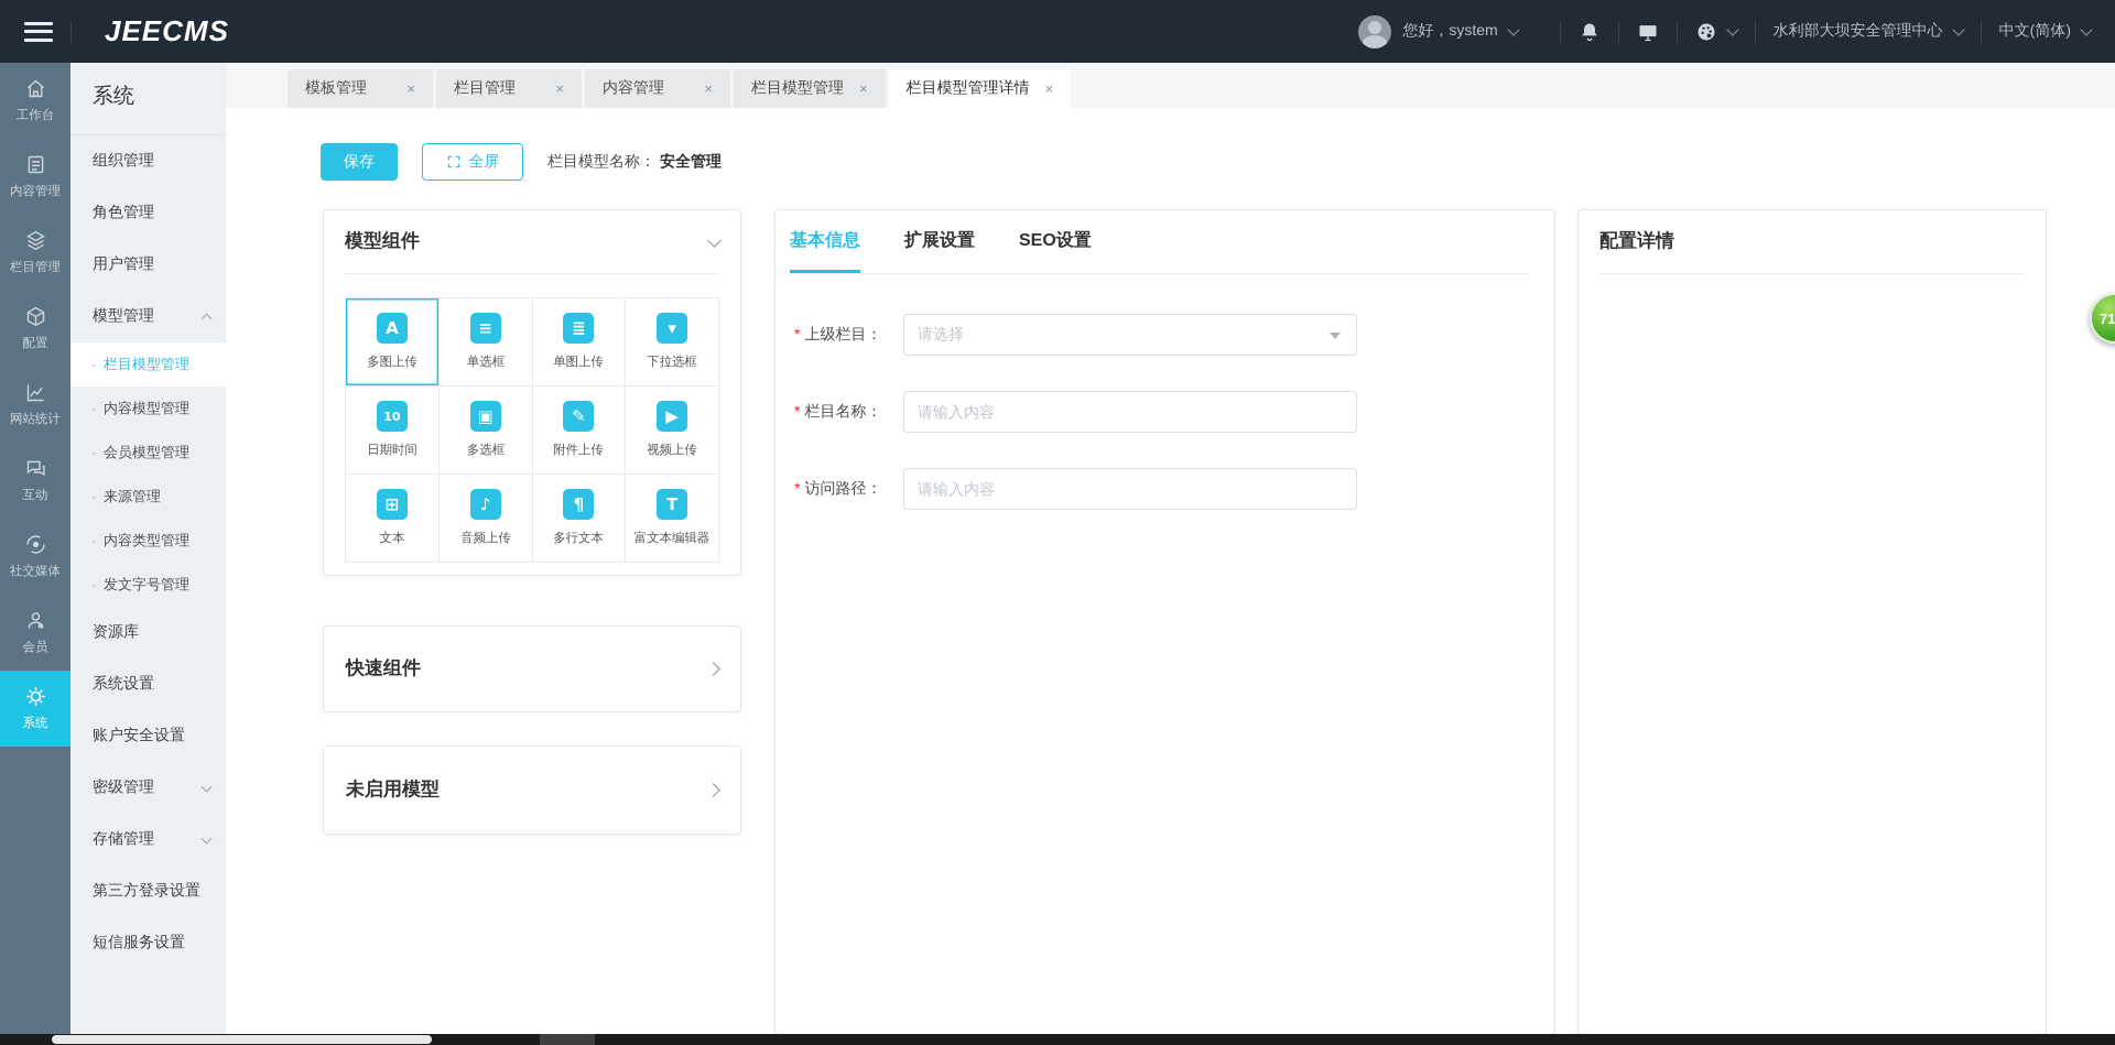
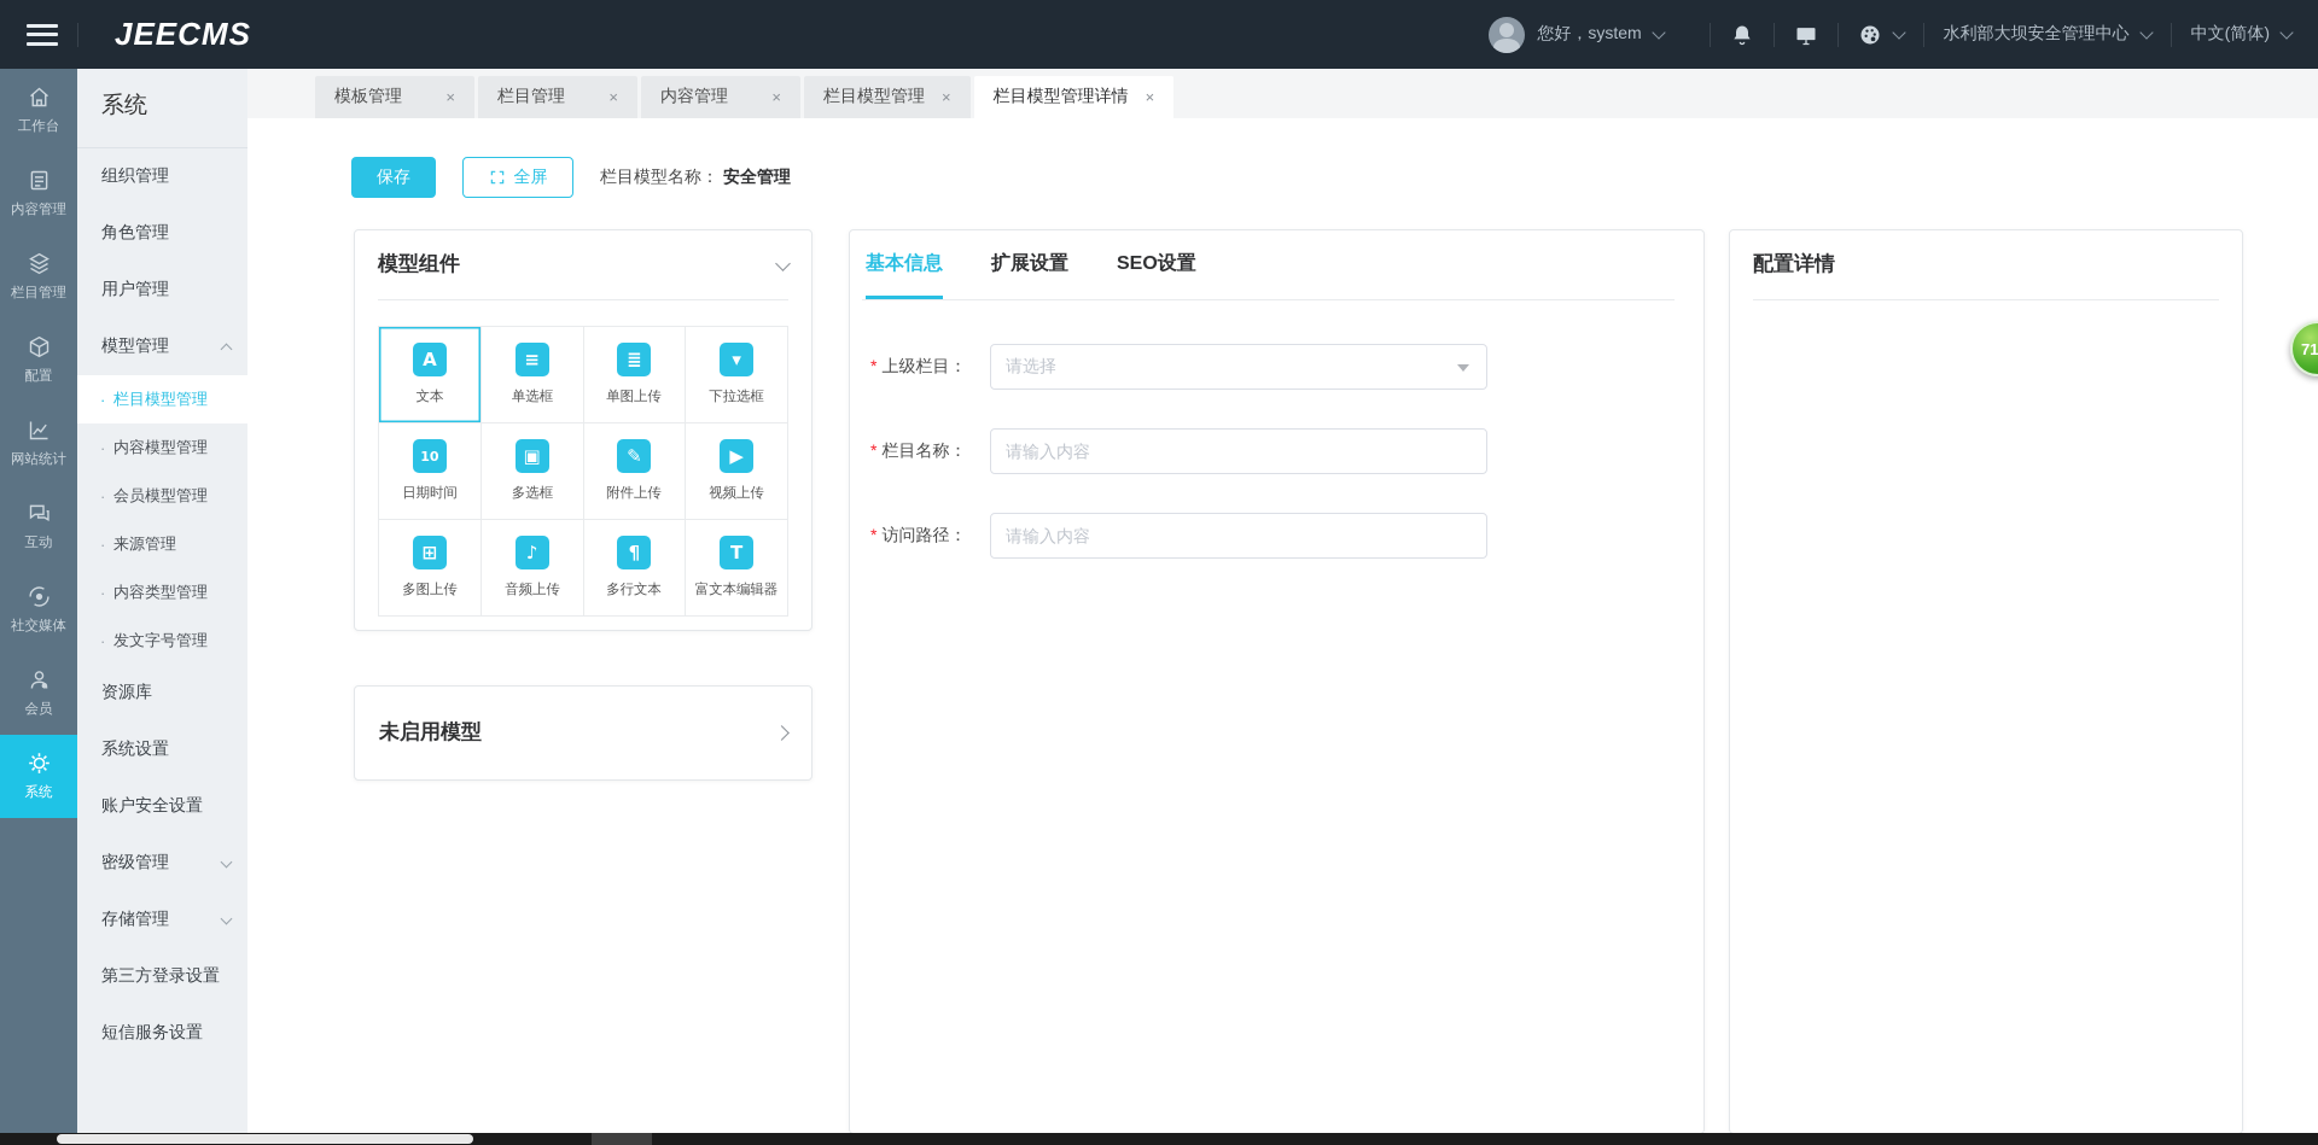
  JEECMS
  您好，system
  水利部大坝安全管理中心
  中文(简体)
  工作台
  内容管理
  栏目管理
  配置
  网站统计
  互动
  社交媒体
  会员
  系统
  系统
  组织管理
  角色管理
  用户管理
  模型管理
  ·
  栏目模型管理
  ·
  内容模型管理
  ·
  会员模型管理
  ·
  来源管理
  ·
  内容类型管理
  ·
  发文字号管理
  资源库
  系统设置
  账户安全设置
  密级管理
  存储管理
  第三方登录设置
  短信服务设置
  模板管理
  ×
  栏目管理
  ×
  内容管理
  ×
  栏目模型管理
  ×
  栏目模型管理详情
  ×
  保存
  全屏
  栏目模型名称： 安全管理
  模型组件
  A
- 多图上传
+ 文本
  ≡
  单选框
  ≣
  单图上传
  ▾
  下拉选框
  10
  日期时间
  ▣
  多选框
  ✎
  附件上传
  ▶
  视频上传
  ⊞
- 文本
+ 多图上传
  ♪
  音频上传
  ¶
  多行文本
  T
  富文本编辑器
- 快速组件
  未启用模型
  基本信息
  扩展设置
  SEO设置
  * 上级栏目：
  请选择
  * 栏目名称：
  请输入内容
  * 访问路径：
  请输入内容
  配置详情
  71
